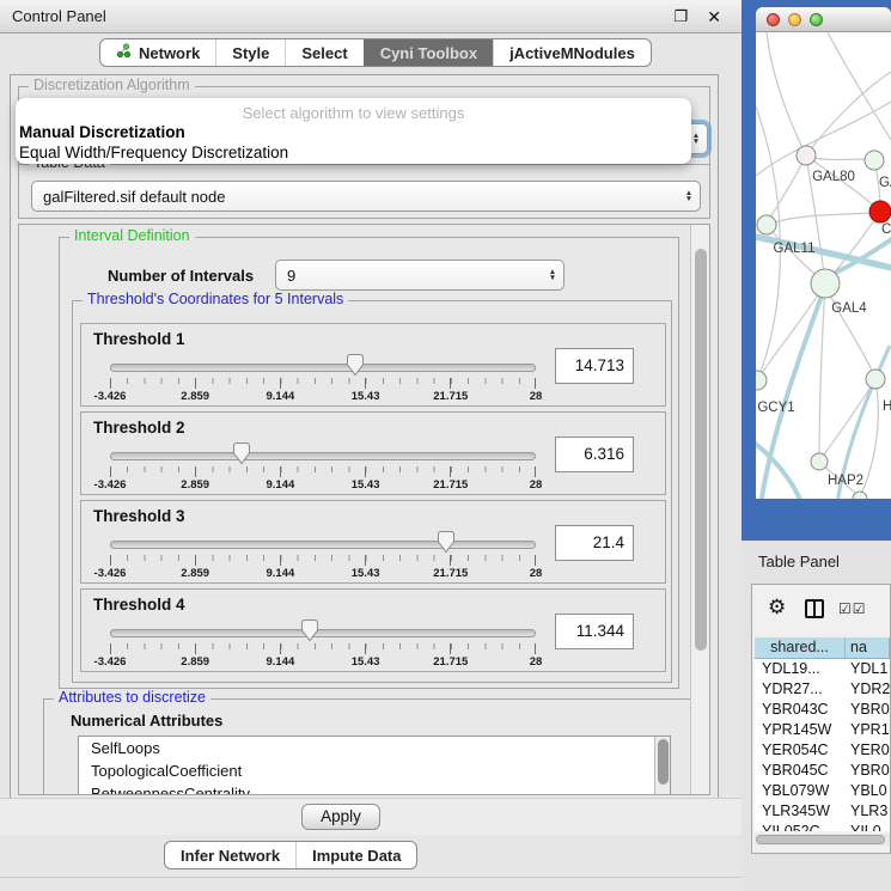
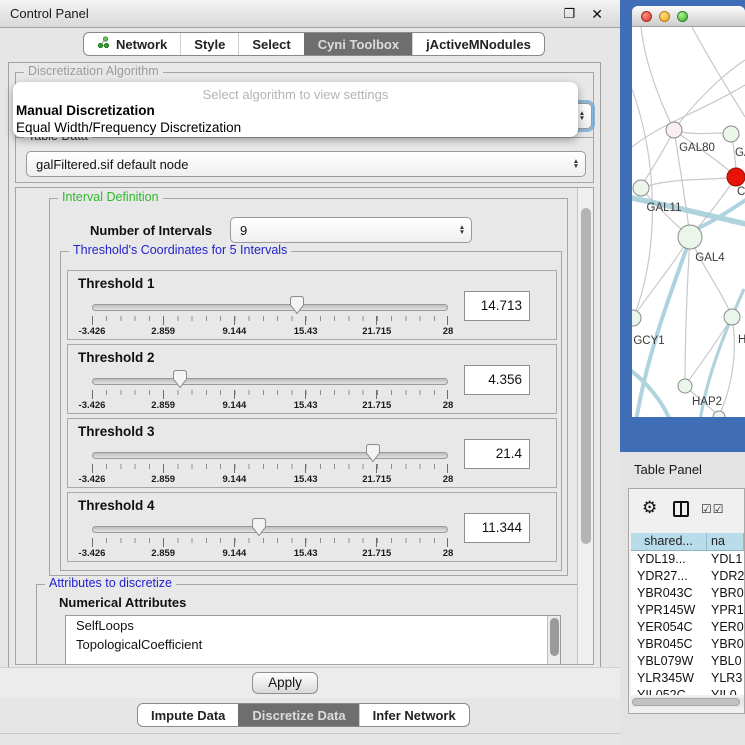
  Control Panel
  ❐
  ✕
  Network
  Style
  Select
  Cyni Toolbox
  jActiveMNodules
  Discretization Algorithm
  galFiltered.sif default node
  Interval Definition
  Number of Intervals
  9
  Threshold's Coordinates for 5 Intervals
  Threshold 1
  -3.426
  2.859
  9.144
  15.43
  21.715
  28
  14.713
  Threshold 2
  -3.426
  2.859
  9.144
  15.43
  21.715
  28
- 6.316
+ 4.356
  Threshold 3
  -3.426
  2.859
  9.144
  15.43
  21.715
  28
  21.4
  Threshold 4
  -3.426
  2.859
  9.144
  15.43
  21.715
  28
  11.344
  Attributes to discretize
  Numerical Attributes
  SelfLoops
  TopologicalCoefficient
- BetweennessCentrality
  Select algorithm to view settings
  Manual Discretization
  Equal Width/Frequency Discretization
  Apply
- Infer Network
+ Impute Data
+ Discretize Data
- Impute Data
+ Infer Network
  GAL80
  C
  GAL11
  GAL4
  GCY1
  H
  HAP2
  Table Panel
  ⚙
  ☑☑
  shared...
  na
  YDL19...
  YDL1
  YDR27...
  YDR2
  YBR043C
  YBR0
  YPR145W
  YPR1
  YER054C
  YER0
  YBR045C
  YBR0
  YBL079W
  YBL0
  YLR345W
  YLR3
